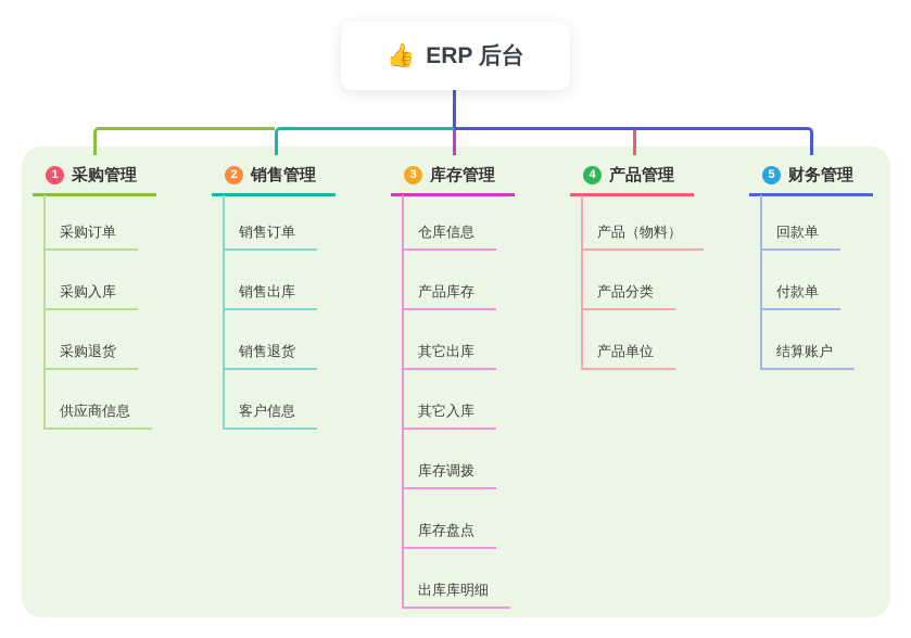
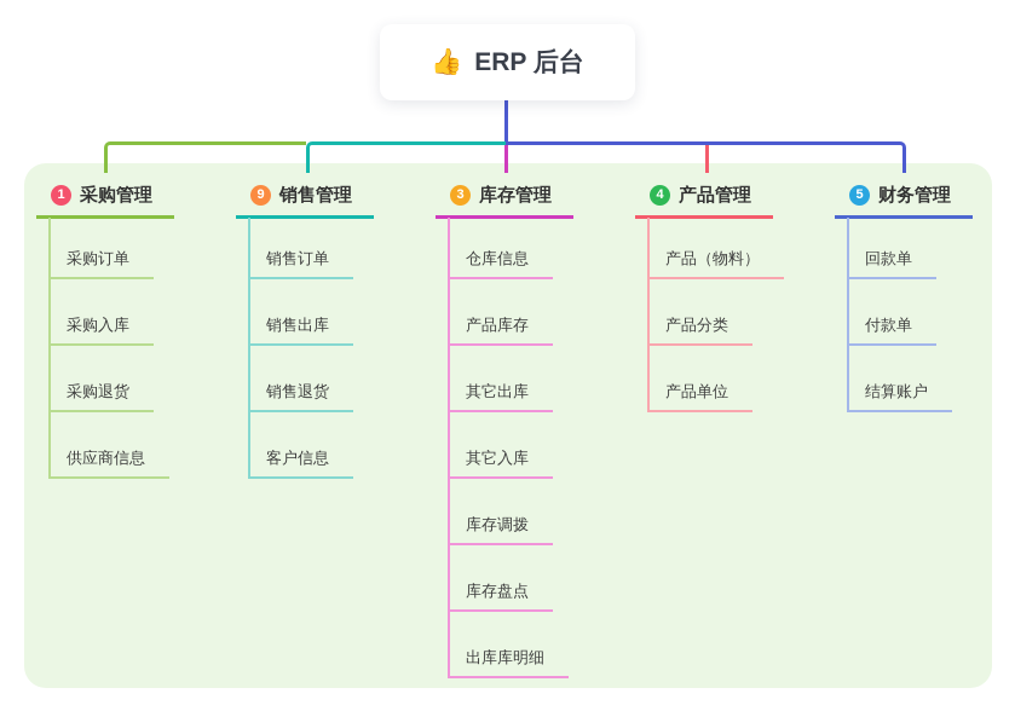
  👍
  ERP 后台
  1
  采购管理
  采购订单
  采购入库
  采购退货
  供应商信息
- 2
+ 9
  销售管理
  销售订单
  销售出库
  销售退货
  客户信息
  3
  库存管理
  仓库信息
  产品库存
  其它出库
  其它入库
  库存调拨
  库存盘点
  出库库明细
  4
  产品管理
  产品（物料）
  产品分类
  产品单位
  5
  财务管理
  回款单
  付款单
  结算账户
